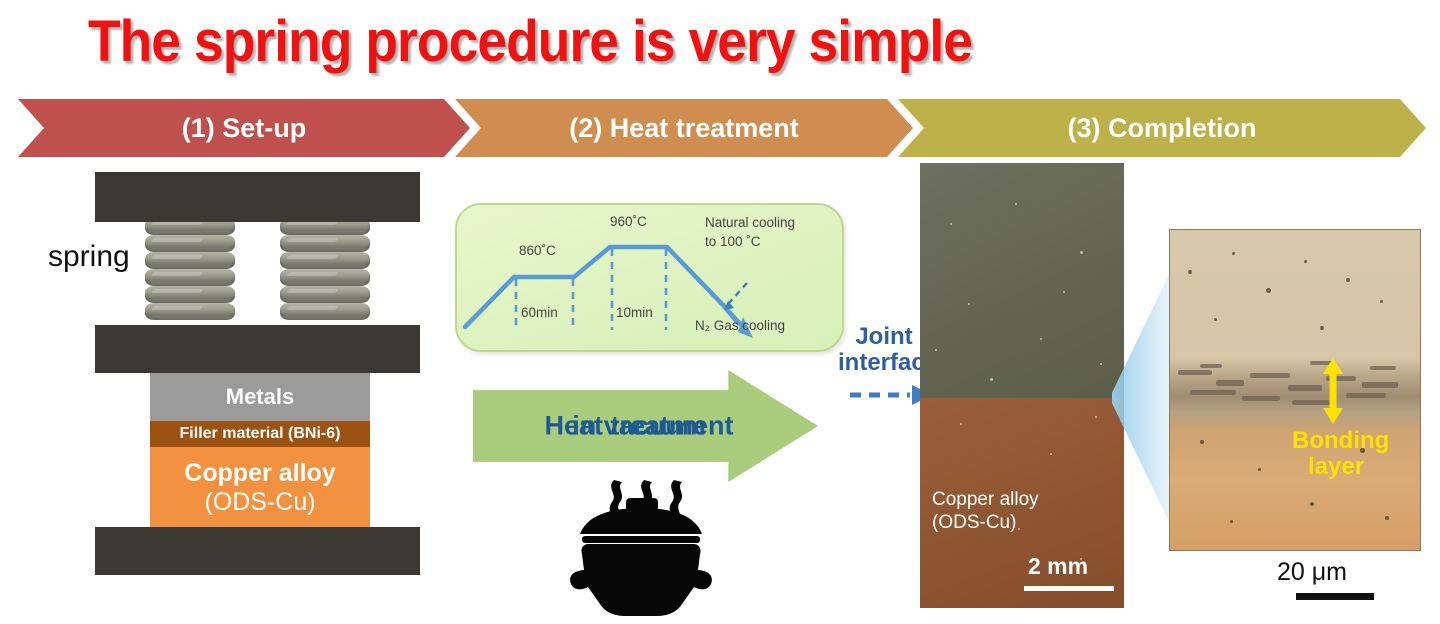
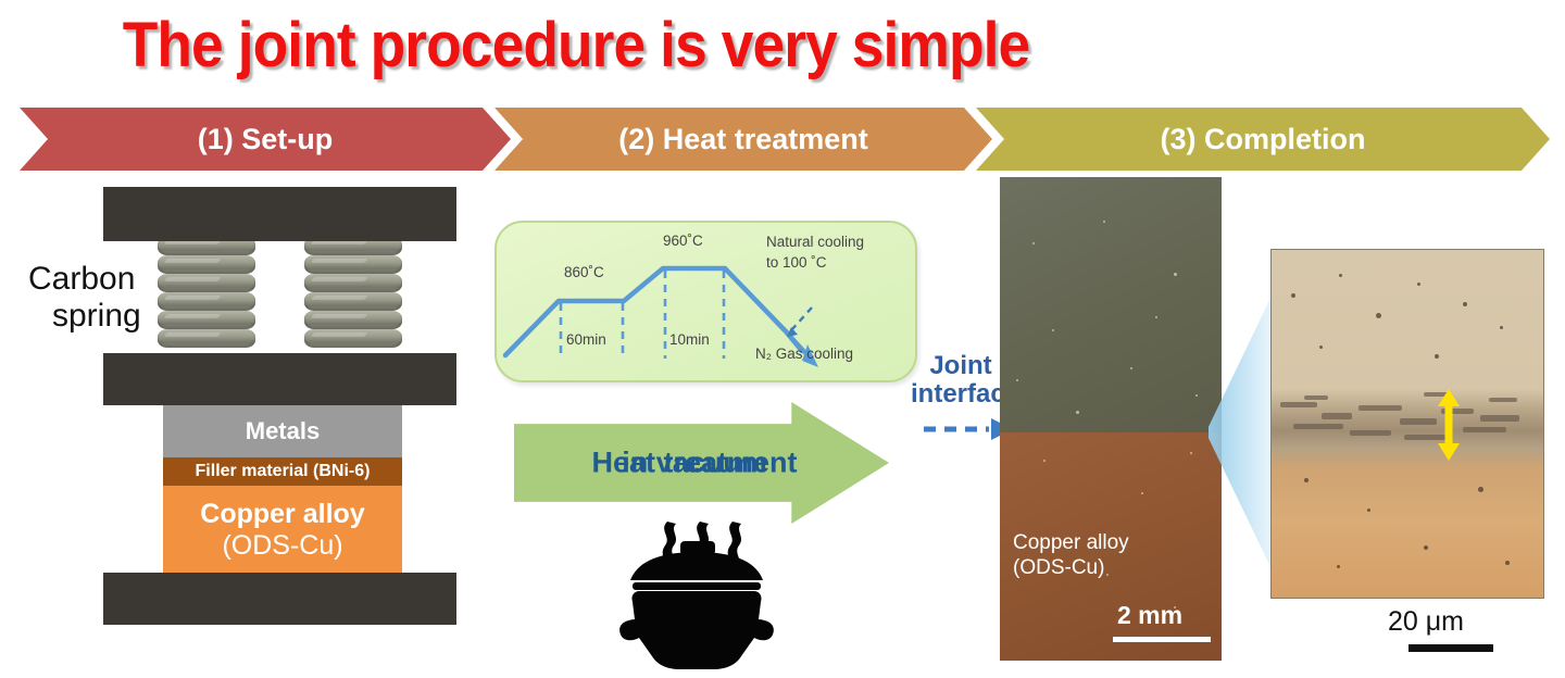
- The spring procedure is very simple
+ The joint procedure is very simple
  (1) Set-up
  (2) Heat treatment
  (3) Completion
+ Carbon
  spring
  Metals
  Filler material (BNi-6)
  Copper alloy
  (ODS-Cu)
  860˚C
  960˚C
  60min
  10min
  Natural cooling
  to 100 ˚C
  N₂ Gas cooling
  Heat treatment
  in vacuum
  Joint
  interfac
  Copper alloy
  (ODS-Cu)
  2 mm
- Bonding
- layer
  20 μm
